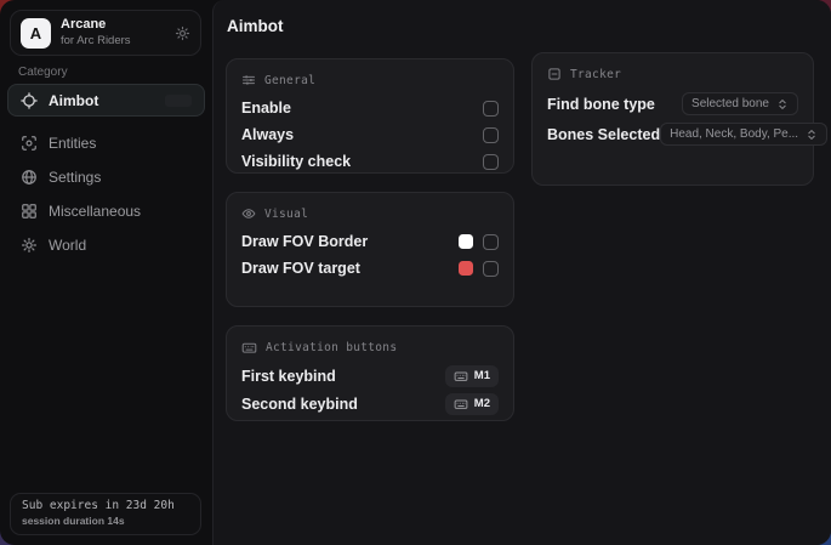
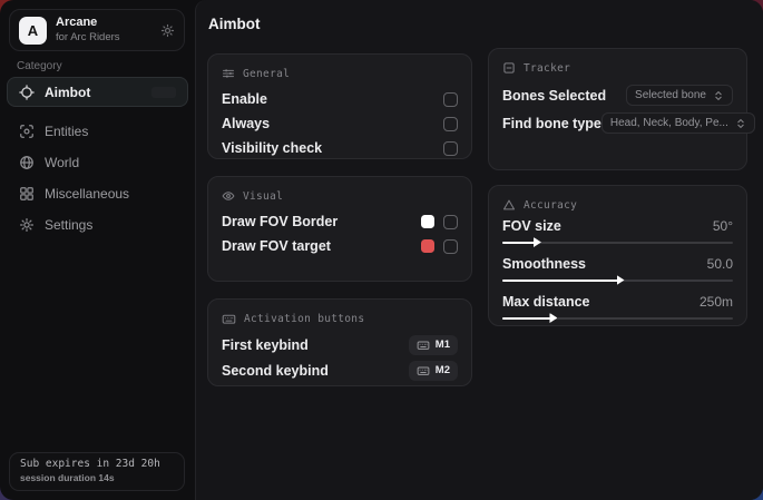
  A
  Arcane
  for Arc Riders
  Category
  Aimbot
  Entities
- Settings
+ World
  Miscellaneous
- World
+ Settings
  Sub expires in 23d 20h
  session duration 14s
  Aimbot
  General
  Enable
  Always
  Visibility check
  Visual
  Draw FOV Border
  Draw FOV target
  Activation buttons
  First keybind
  M1
  Second keybind
  M2
  Tracker
- Find bone type
+ Bones Selected
  Selected bone
- Bones Selected
+ Find bone type
  Head, Neck, Body, Pe...
+ Accuracy
+ FOV size
+ 50°
+ Smoothness
+ 50.0
+ Max distance
+ 250m
